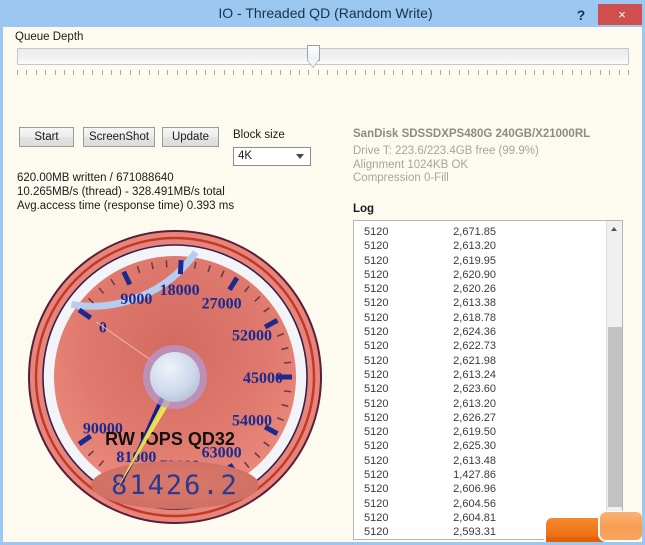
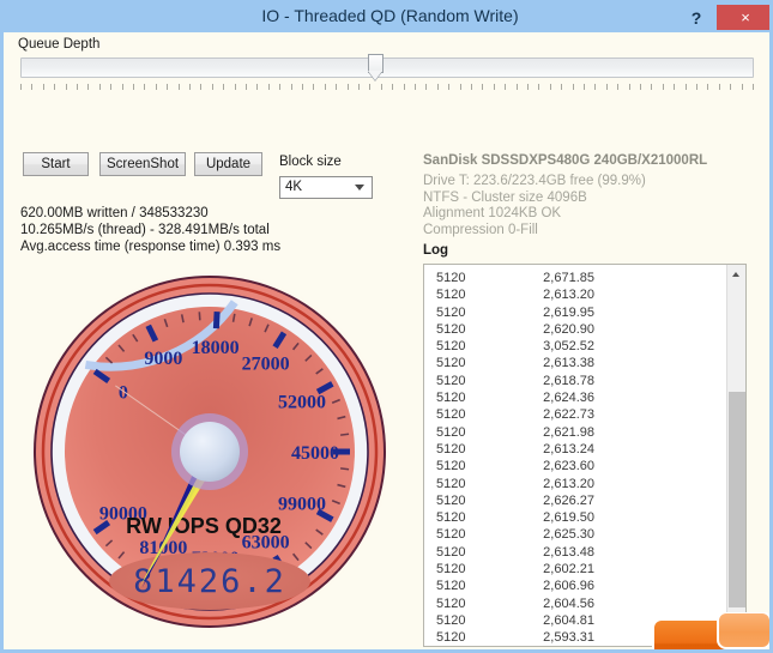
  IO - Threaded QD (Random Write)
  ?
  ×
  Queue Depth
  Start
  ScreenShot
  Update
  Block size
  4K
- 620.00MB written / 671088640
+ 620.00MB written / 348533230
  10.265MB/s (thread) - 328.491MB/s total
  Avg.access time (response time) 0.393 ms
  SanDisk SDSSDXPS480G 240GB/X21000RL
  Drive T: 223.6/223.4GB free (99.9%)
+ NTFS - Cluster size 4096B
  Alignment 1024KB OK
  Compression 0-Fill
  Log
  5120 2,671.85
  5120 2,613.20
  5120 2,619.95
  5120 2,620.90
- 5120 2,620.26
+ 5120 3,052.52
  5120 2,613.38
  5120 2,618.78
  5120 2,624.36
  5120 2,622.73
  5120 2,621.98
  5120 2,613.24
  5120 2,623.60
  5120 2,613.20
  5120 2,626.27
  5120 2,619.50
  5120 2,625.30
  5120 2,613.48
- 5120 1,427.86
+ 5120 2,602.21
  5120 2,606.96
  5120 2,604.56
  5120 2,604.81
  5120 2,593.31
  0
  9000
  18000
  27000
  52000
  45000
- 54000
+ 99000
  63000
  8100
  90000
  RWOPS QD32
  81426.2
